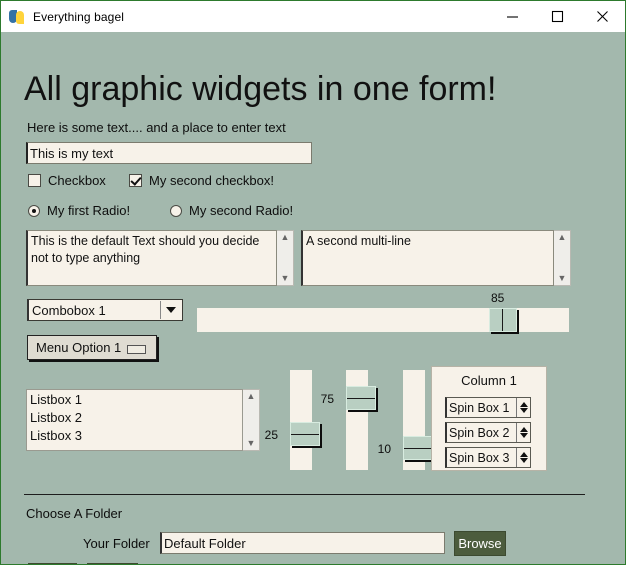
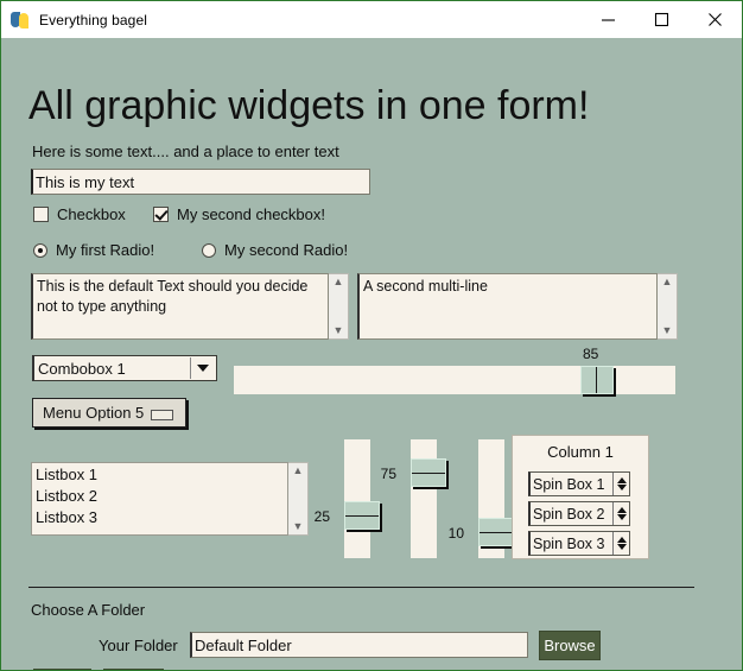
  Everything bagel
  All graphic widgets in one form!
  Here is some text.... and a place to enter text
  This is my text
  Checkbox
  My second checkbox!
  My first Radio!
  My second Radio!
  This is the default Text should you decide
  not to type anything
  ▲
  ▼
  A second multi-line
  ▲
  ▼
  Combobox 1
- Menu Option 1
+ Menu Option 5
  85
  Listbox 1
  Listbox 2
  Listbox 3
  ▲
  ▼
  25
  75
  10
  Column 1
  Spin Box 1
  Spin Box 2
  Spin Box 3
  Choose A Folder
  Your Folder
  Default Folder
  Browse
